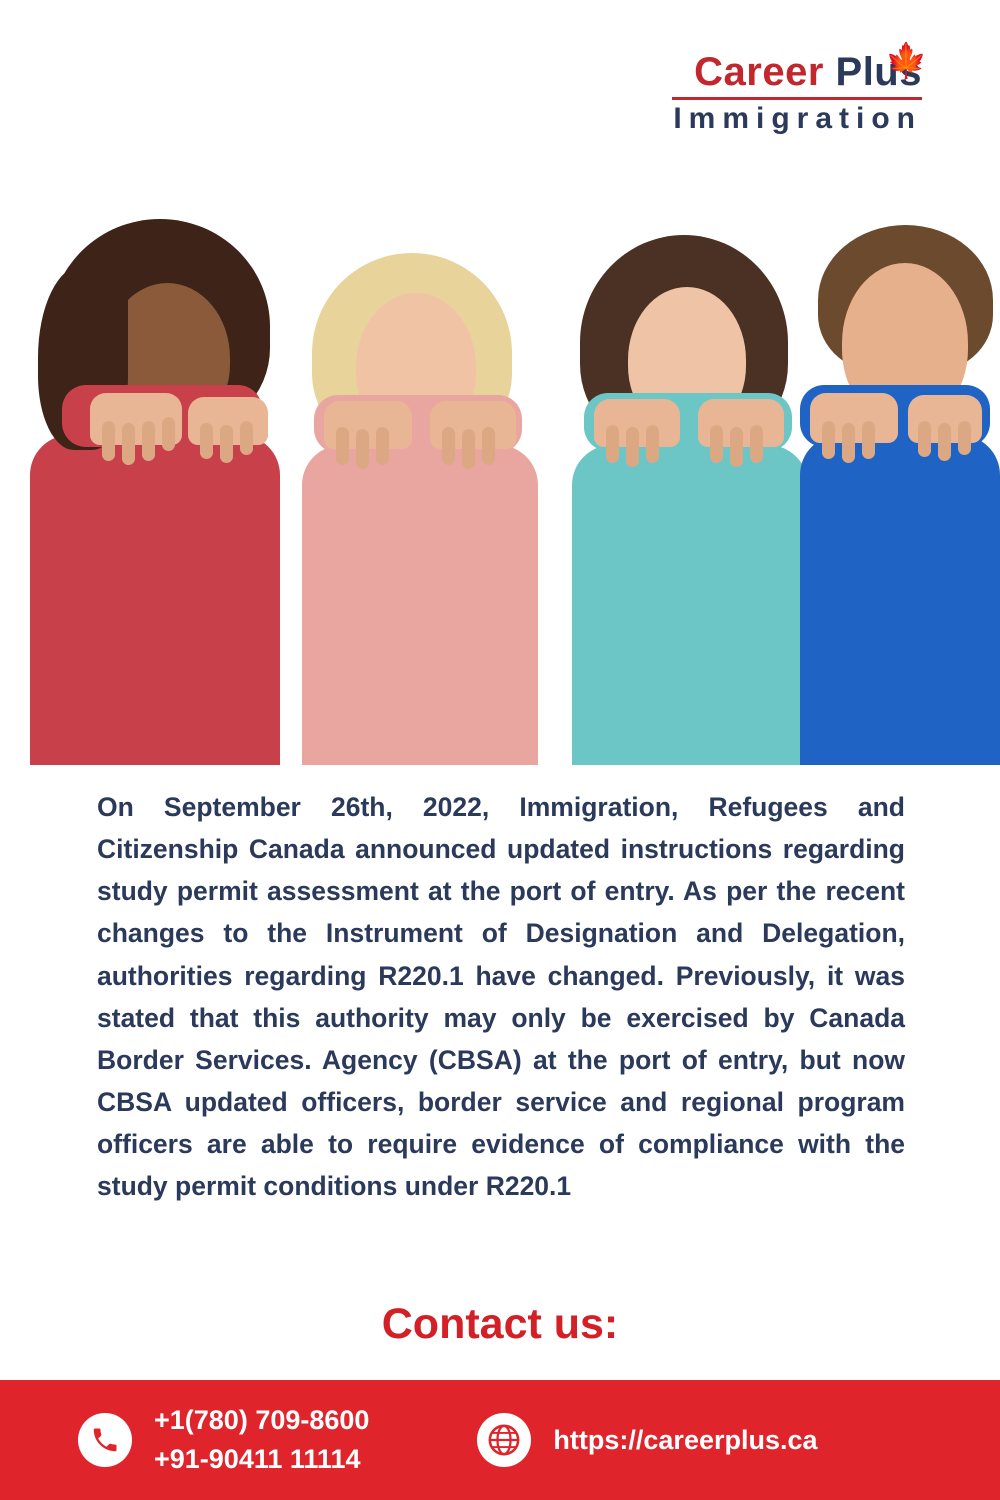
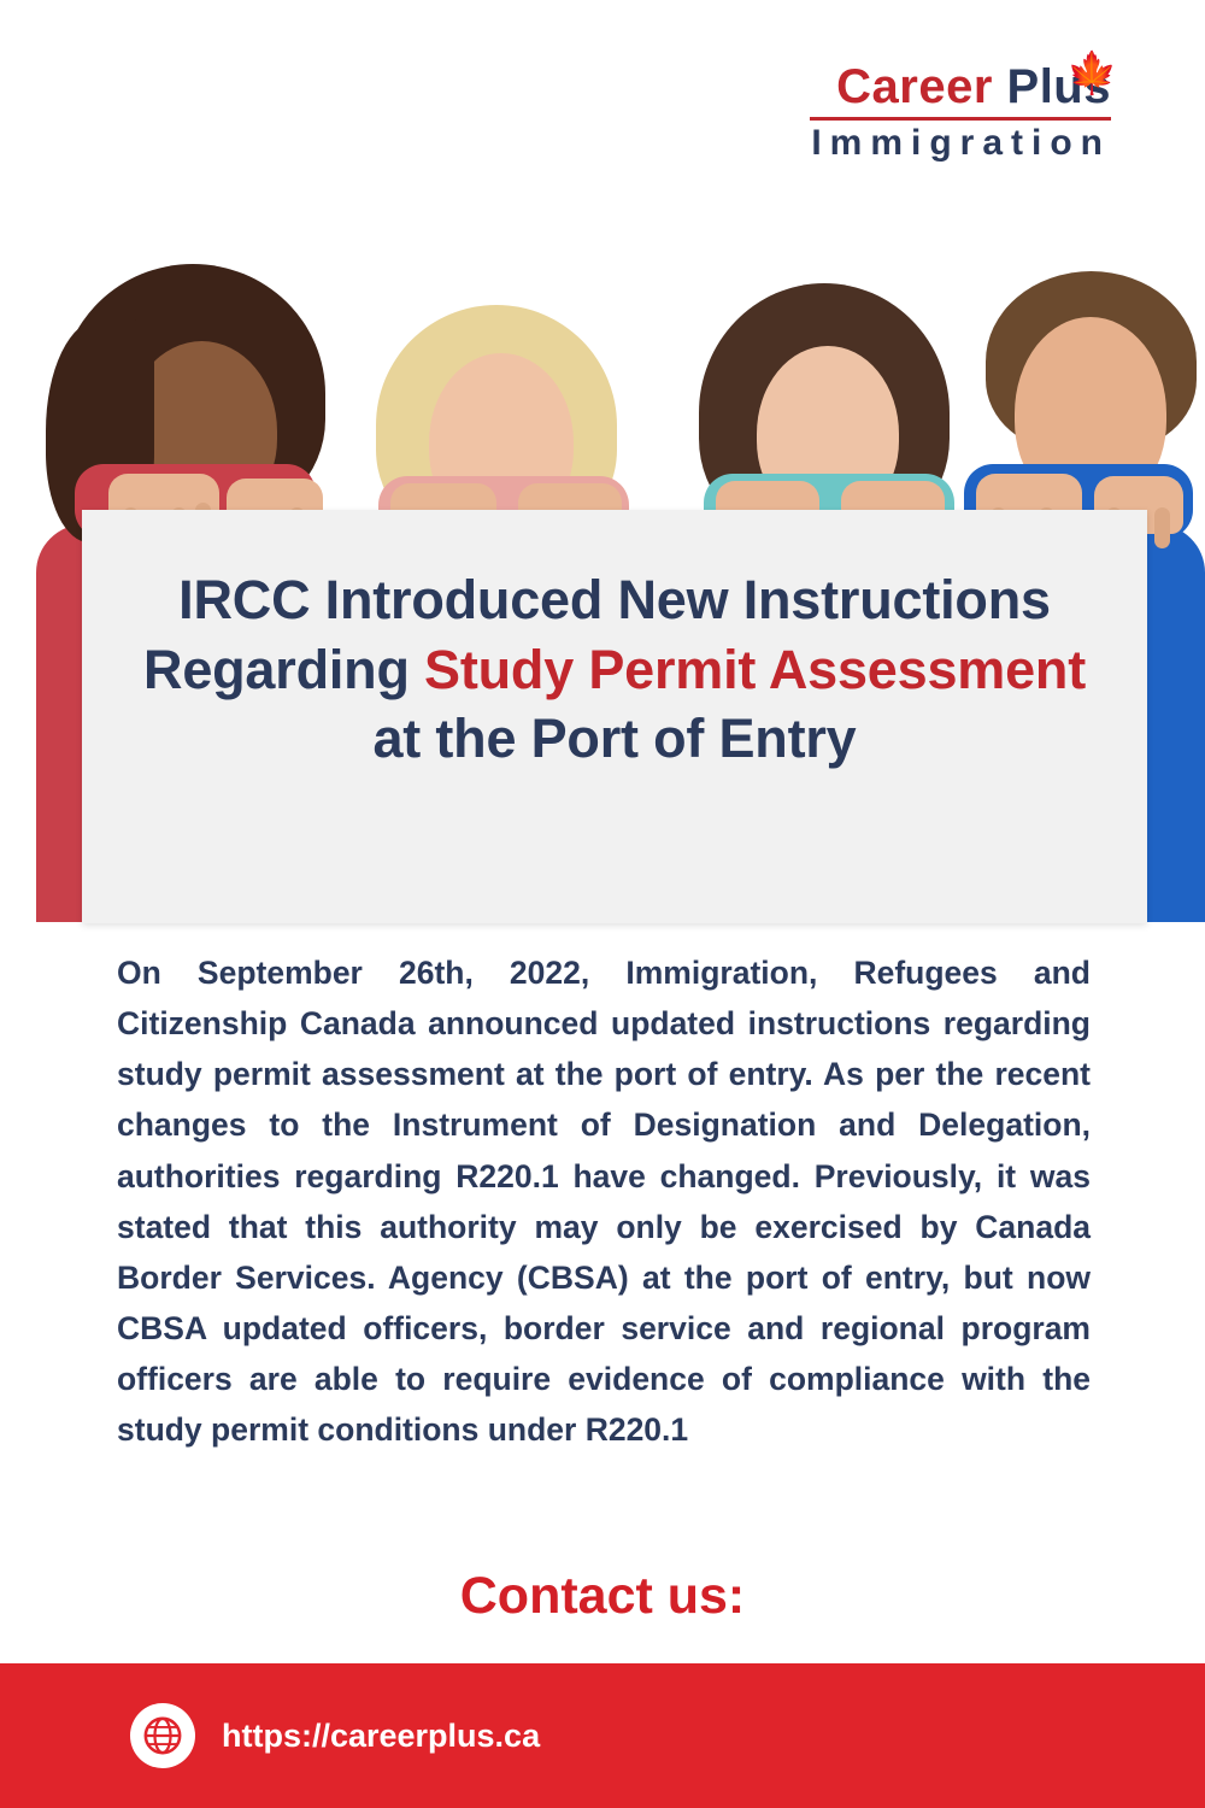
  Career Plus
  🍁
  Immigration
+ IRCC Introduced New Instructions Regarding Study Permit Assessment at the Port of Entry
  On September 26th, 2022, Immigration, Refugees and Citizenship Canada announced updated instructions regarding study permit assessment at the port of entry. As per the recent changes to the Instrument of Designation and Delegation, authorities regarding R220.1 have changed. Previously, it was stated that this authority may only be exercised by Canada Border Services. Agency (CBSA) at the port of entry, but now CBSA updated officers, border service and regional program officers are able to require evidence of compliance with the study permit conditions under R220.1
  Contact us:
- +1(780) 709-8600
- +91-90411 11114
  https://careerplus.ca
